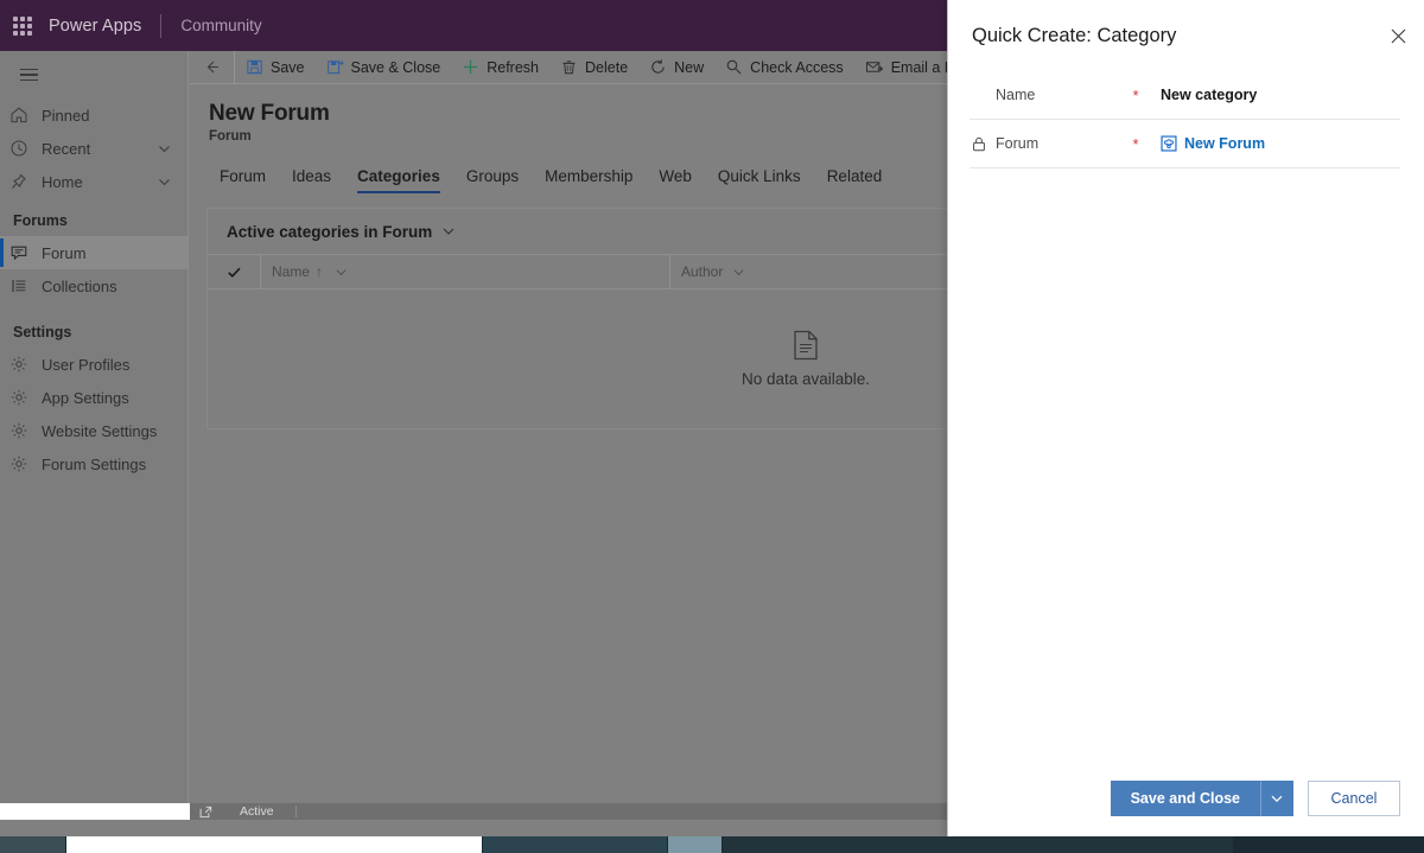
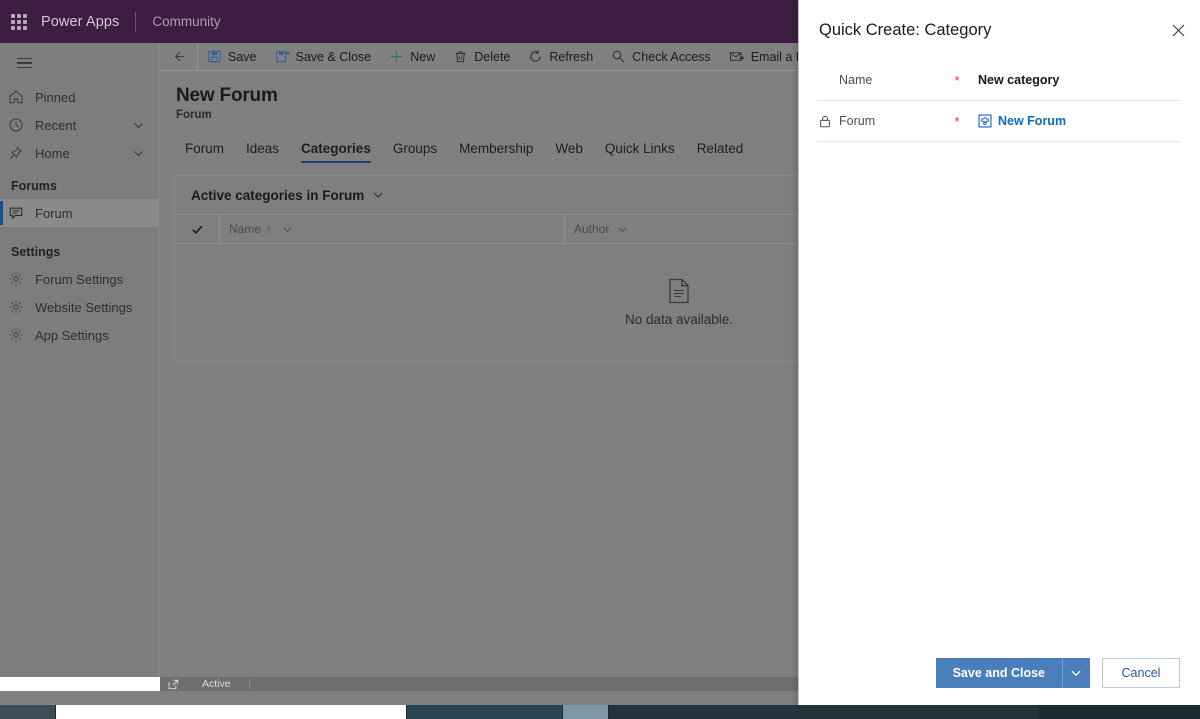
  Power Apps
  Community
  Pinned
  Recent
  Home
  Forums
  Forum
- Collections
  Settings
- User Profiles
- App Settings
+ Forum Settings
  Website Settings
- Forum Settings
+ App Settings
  Save
  Save & Close
- Refresh
+ New
  Delete
- New
+ Refresh
  Check Access
  New Forum
  Forum
  Forum
  Ideas
  Categories
  Groups
  Membership
  Web
  Quick Links
  Related
  Active categories in Forum
  Name
  ↑
  Author
  No data available.
  Active
  Quick Create: Category
  Name
  *
  New category
  Forum
  *
  New Forum
  Save and Close
  Cancel
